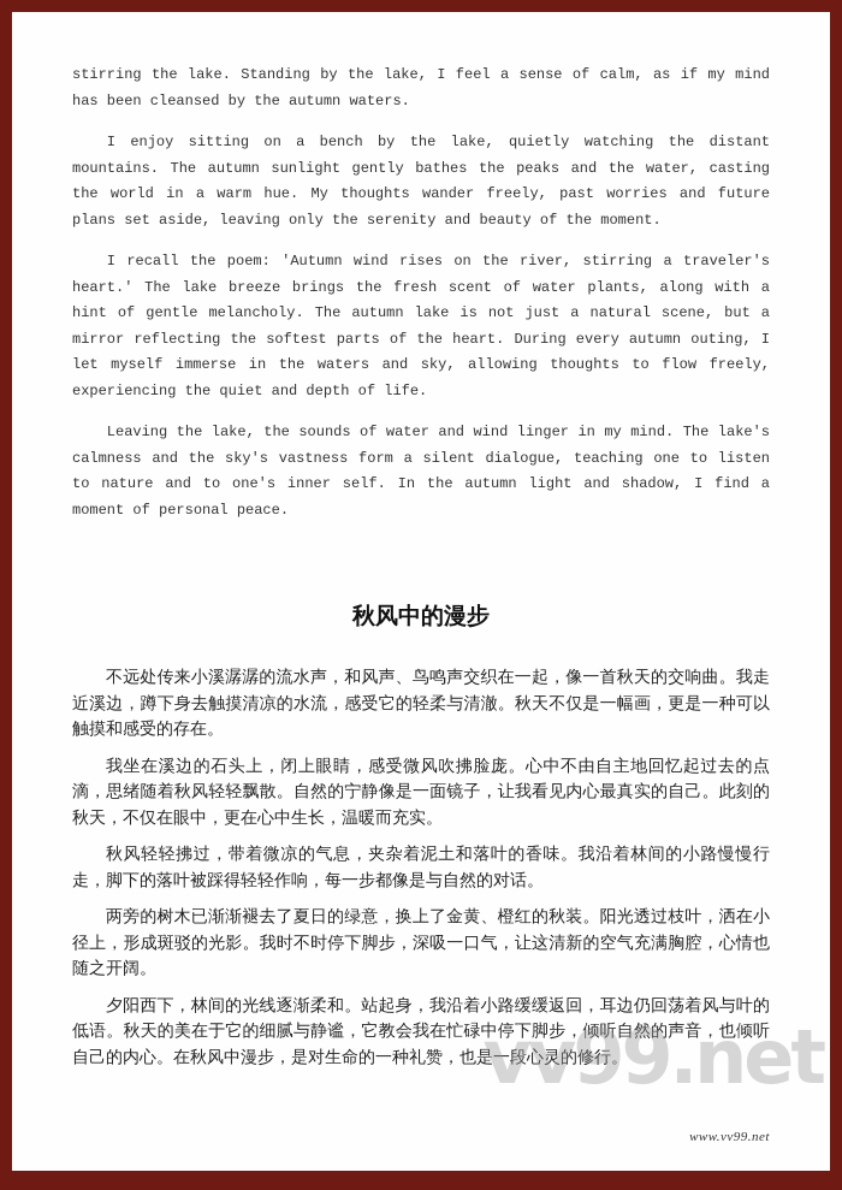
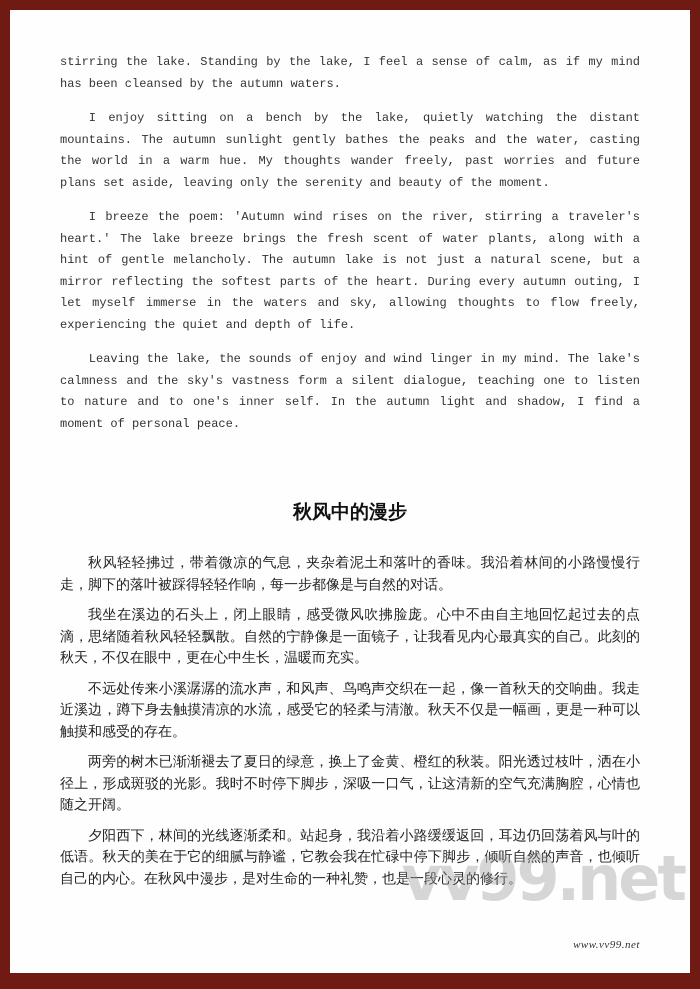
  stirring the lake. Standing by the lake, I feel a sense of calm, as if my mind has been cleansed by the autumn waters.
  I enjoy sitting on a bench by the lake, quietly watching the distant mountains. The autumn sunlight gently bathes the peaks and the water, casting the world in a warm hue. My thoughts wander freely, past worries and future plans set aside, leaving only the serenity and beauty of the moment.
- I recall the poem: 'Autumn wind rises on the river, stirring a traveler's heart.' The lake breeze brings the fresh scent of water plants, along with a hint of gentle melancholy. The autumn lake is not just a natural scene, but a mirror reflecting the softest parts of the heart. During every autumn outing, I let myself immerse in the waters and sky, allowing thoughts to flow freely, experiencing the quiet and depth of life.
+ I breeze the poem: 'Autumn wind rises on the river, stirring a traveler's heart.' The lake breeze brings the fresh scent of water plants, along with a hint of gentle melancholy. The autumn lake is not just a natural scene, but a mirror reflecting the softest parts of the heart. During every autumn outing, I let myself immerse in the waters and sky, allowing thoughts to flow freely, experiencing the quiet and depth of life.
- Leaving the lake, the sounds of water and wind linger in my mind. The lake's calmness and the sky's vastness form a silent dialogue, teaching one to listen to nature and to one's inner self. In the autumn light and shadow, I find a moment of personal peace.
+ Leaving the lake, the sounds of enjoy and wind linger in my mind. The lake's calmness and the sky's vastness form a silent dialogue, teaching one to listen to nature and to one's inner self. In the autumn light and shadow, I find a moment of personal peace.
  秋风中的漫步
- 不远处传来小溪潺潺的流水声，和风声、鸟鸣声交织在一起，像一首秋天的交响曲。我走近溪边，蹲下身去触摸清凉的水流，感受它的轻柔与清澈。秋天不仅是一幅画，更是一种可以触摸和感受的存在。
+ 秋风轻轻拂过，带着微凉的气息，夹杂着泥土和落叶的香味。我沿着林间的小路慢慢行走，脚下的落叶被踩得轻轻作响，每一步都像是与自然的对话。
  我坐在溪边的石头上，闭上眼睛，感受微风吹拂脸庞。心中不由自主地回忆起过去的点滴，思绪随着秋风轻轻飘散。自然的宁静像是一面镜子，让我看见内心最真实的自己。此刻的秋天，不仅在眼中，更在心中生长，温暖而充实。
- 秋风轻轻拂过，带着微凉的气息，夹杂着泥土和落叶的香味。我沿着林间的小路慢慢行走，脚下的落叶被踩得轻轻作响，每一步都像是与自然的对话。
+ 不远处传来小溪潺潺的流水声，和风声、鸟鸣声交织在一起，像一首秋天的交响曲。我走近溪边，蹲下身去触摸清凉的水流，感受它的轻柔与清澈。秋天不仅是一幅画，更是一种可以触摸和感受的存在。
  两旁的树木已渐渐褪去了夏日的绿意，换上了金黄、橙红的秋装。阳光透过枝叶，洒在小径上，形成斑驳的光影。我时不时停下脚步，深吸一口气，让这清新的空气充满胸腔，心情也随之开阔。
  夕阳西下，林间的光线逐渐柔和。站起身，我沿着小路缓缓返回，耳边仍回荡着风与叶的低语。秋天的美在于它的细腻与静谧，它教会我在忙碌中停下脚步，倾听自然的声音，也倾听自己的内心。在秋风中漫步，是对生命的一种礼赞，也是一段心灵的修行。
  vv99.net
  www.vv99.net
